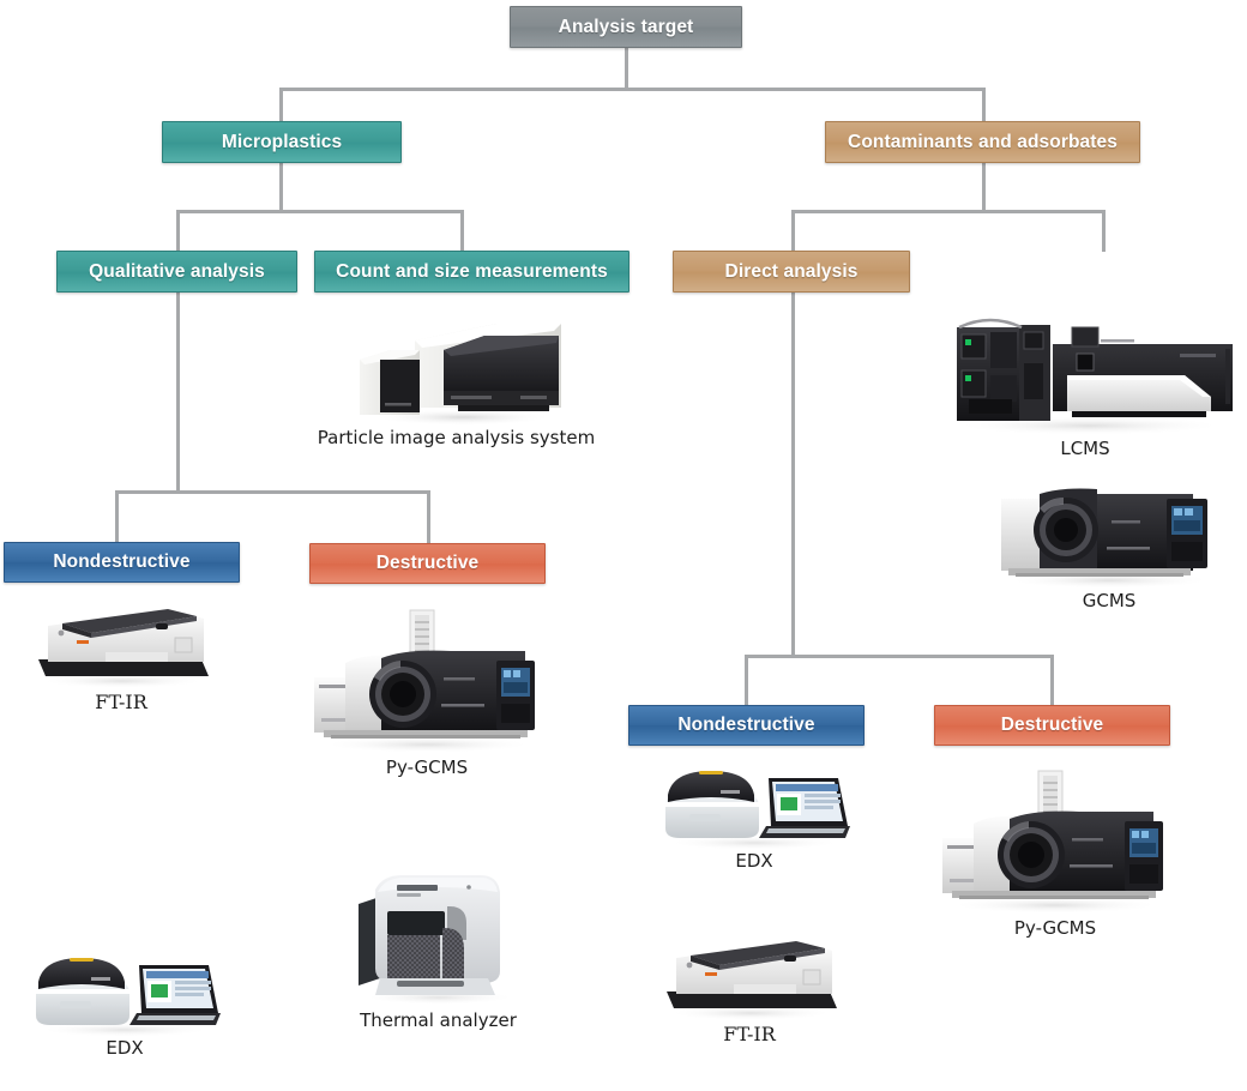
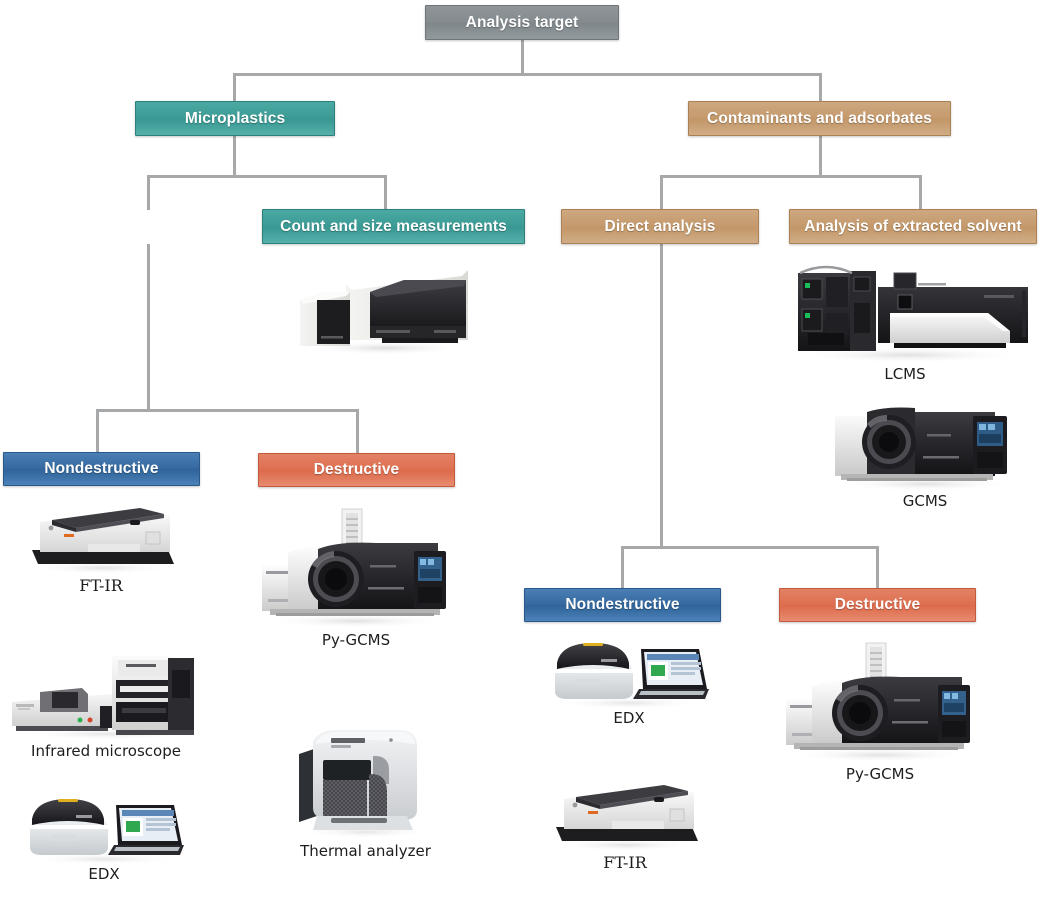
  Analysis target
  Microplastics
  Contaminants and adsorbates
- Qualitative analysis
  Count and size measurements
  Direct analysis
+ Analysis of extracted solvent
  Nondestructive
  Destructive
  Nondestructive
  Destructive
- Particle image analysis system
  LCMS
  GCMS
  FT-IR
+ Infrared microscope
  EDX
  Py-GCMS
  Thermal analyzer
  EDX
  FT-IR
  Py-GCMS
